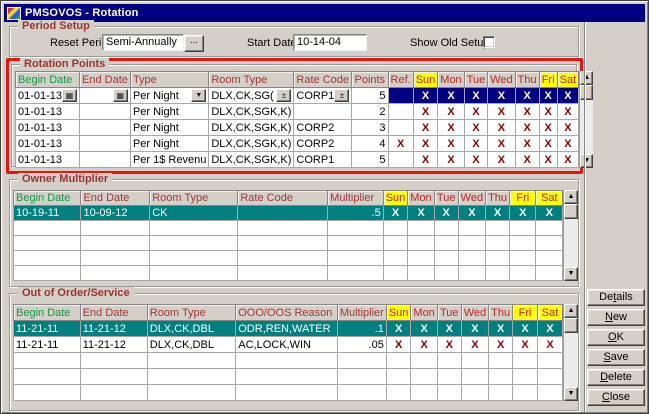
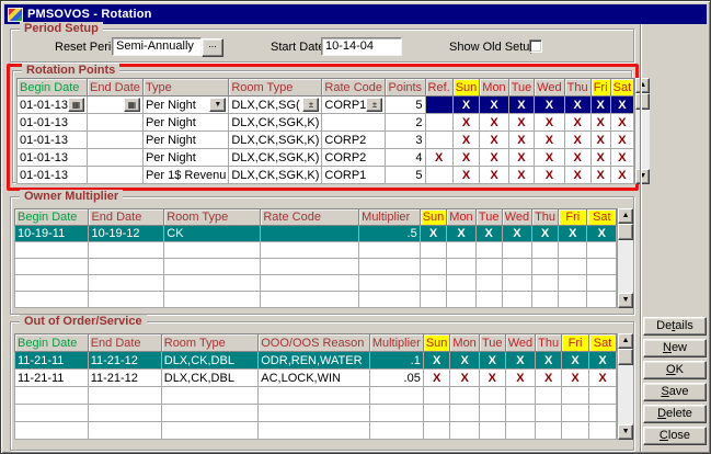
  PMSOVOS - Rotation
  Period Setup
  Reset Peri
  Semi-Annually
  ...
  Start Dat
  10-14-04
  Show Old Setu
  Rotation Points
  Begin Date	End Date	Type	Room Type	Rate Code	Points	Ref.	Sun	Mon	Tue	Wed	Thu	Fri	Sat
  01-01-13 ▦	▦	Per Night	DLX,CK,SG( ±	CORP1 ±	5		X	X	X	X	X	X	X
  01-01-13		Per Night	DLX,CK,SGK,K)		2		X	X	X	X	X	X	X
  01-01-13		Per Night	DLX,CK,SGK,K)	CORP2	3		X	X	X	X	X	X	X
  01-01-13		Per Night	DLX,CK,SGK,K)	CORP2	4	X	X	X	X	X	X	X	X
  01-01-13		Per 1$ Revenu	DLX,CK,SGK,K)	CORP1	5		X	X	X	X	X	X	X
  Owner Multiplier
  Begin Date	End Date	Room Type	Rate Code	Multiplier	Sun	Mon	Tue	Wed	Thu	Fri	Sat
- 10-19-11	10-09-12	CK		.5	X	X	X	X	X	X	X
+ 10-19-11	10-19-12	CK		.5	X	X	X	X	X	X	X
  Out of Order/Service
  Begin Date	End Date	Room Type	OOO/OOS Reason	Multiplier	Sun	Mon	Tue	Wed	Thu	Fri	Sat
  11-21-11	11-21-12	DLX,CK,DBL	ODR,REN,WATER	.1	X	X	X	X	X	X	X
  11-21-11	11-21-12	DLX,CK,DBL	AC,LOCK,WIN	.05	X	X	X	X	X	X	X
  Details
  New
  OK
  Save
  Delete
  Close
